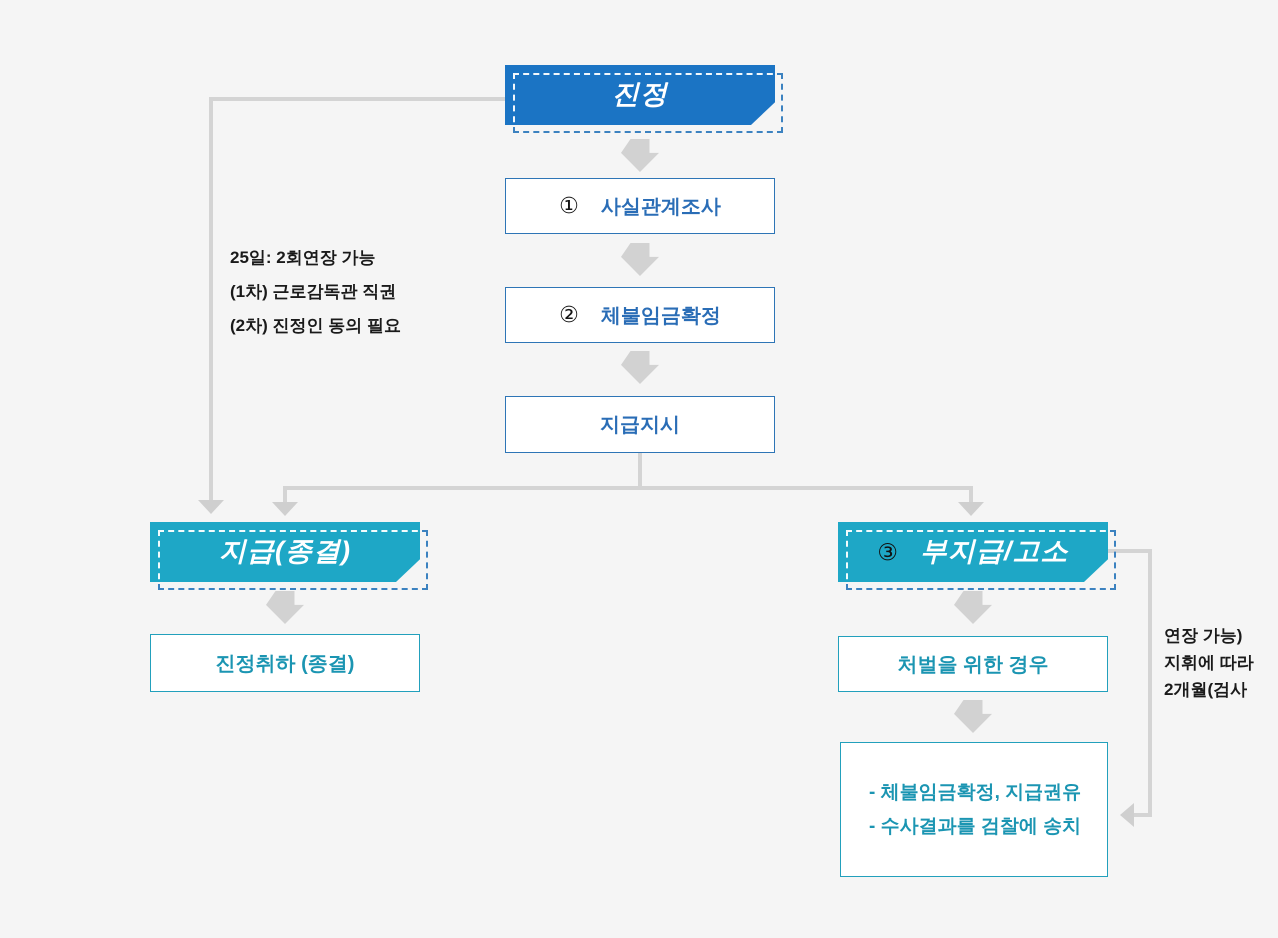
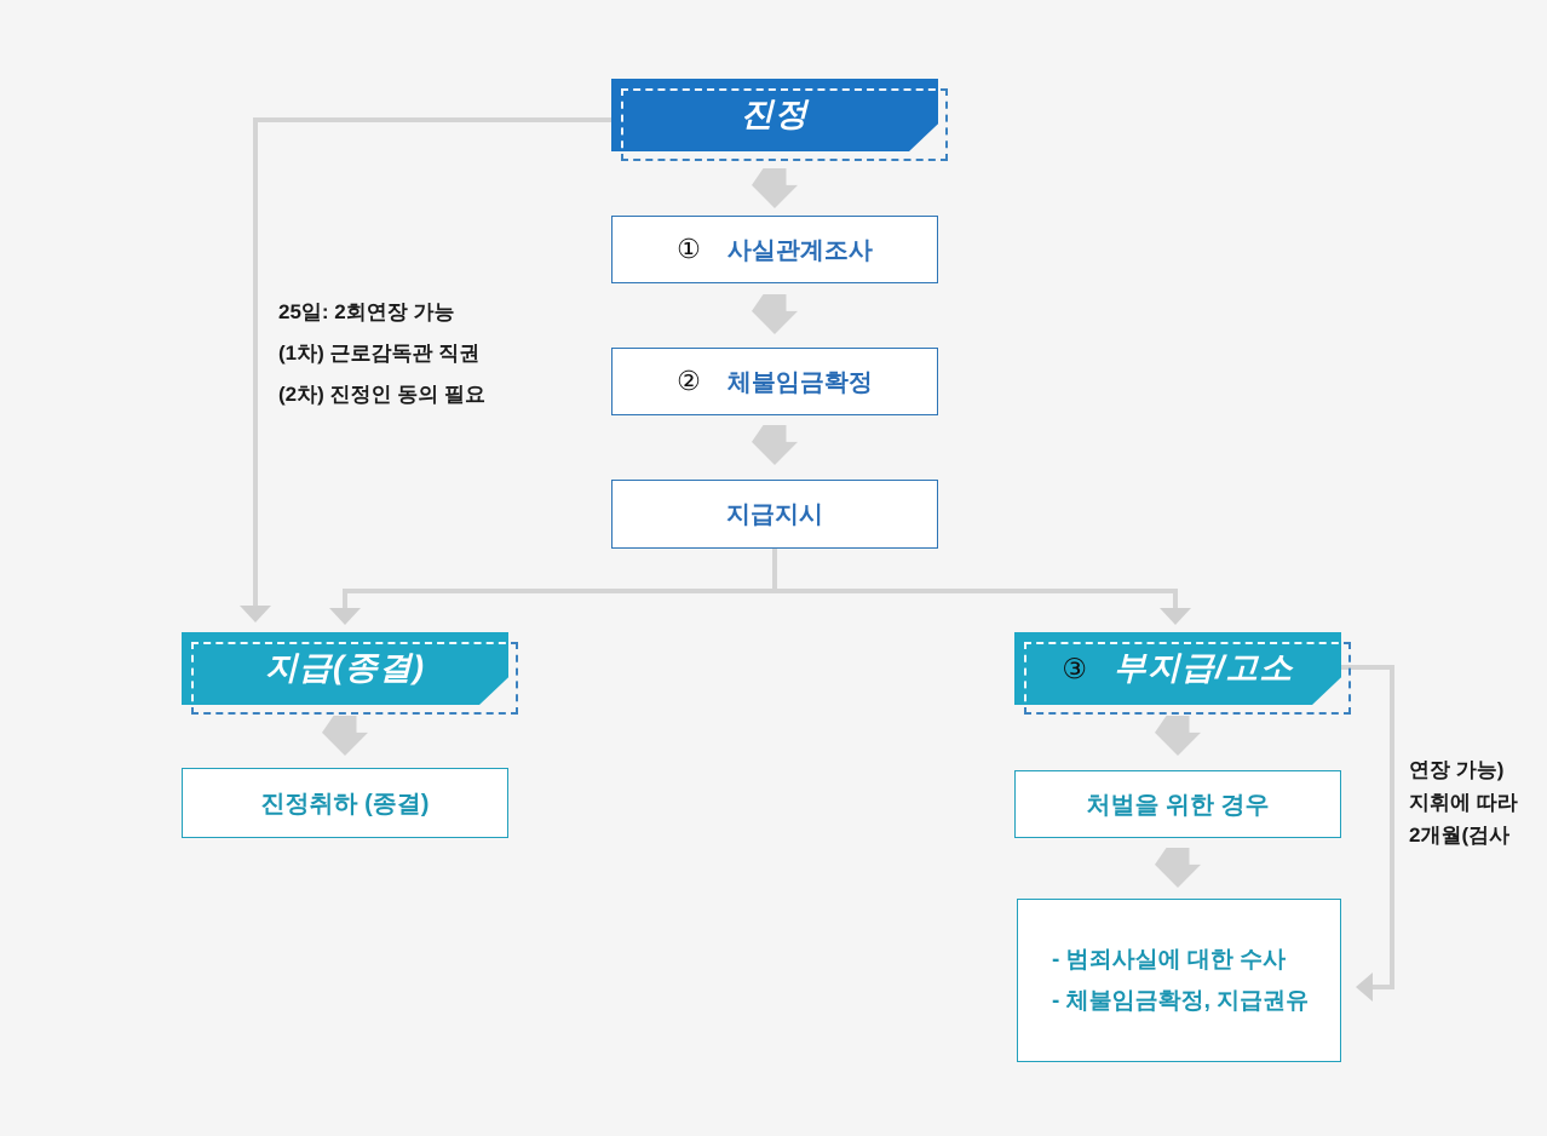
  진정
  ①
  사실관계조사
  ②
  체불임금확정
  지급지시
  지급(종결)
  진정취하 (종결)
  ③
  부지급/고소
  처벌을 위한 경우
+ - 범죄사실에 대한 수사
  - 체불임금확정, 지급권유
- - 수사결과를 검찰에 송치
  25일: 2회연장 가능
  (1차) 근로감독관 직권
  (2차) 진정인 동의 필요
  연장 가능)
  지휘에 따라
  2개월(검사
